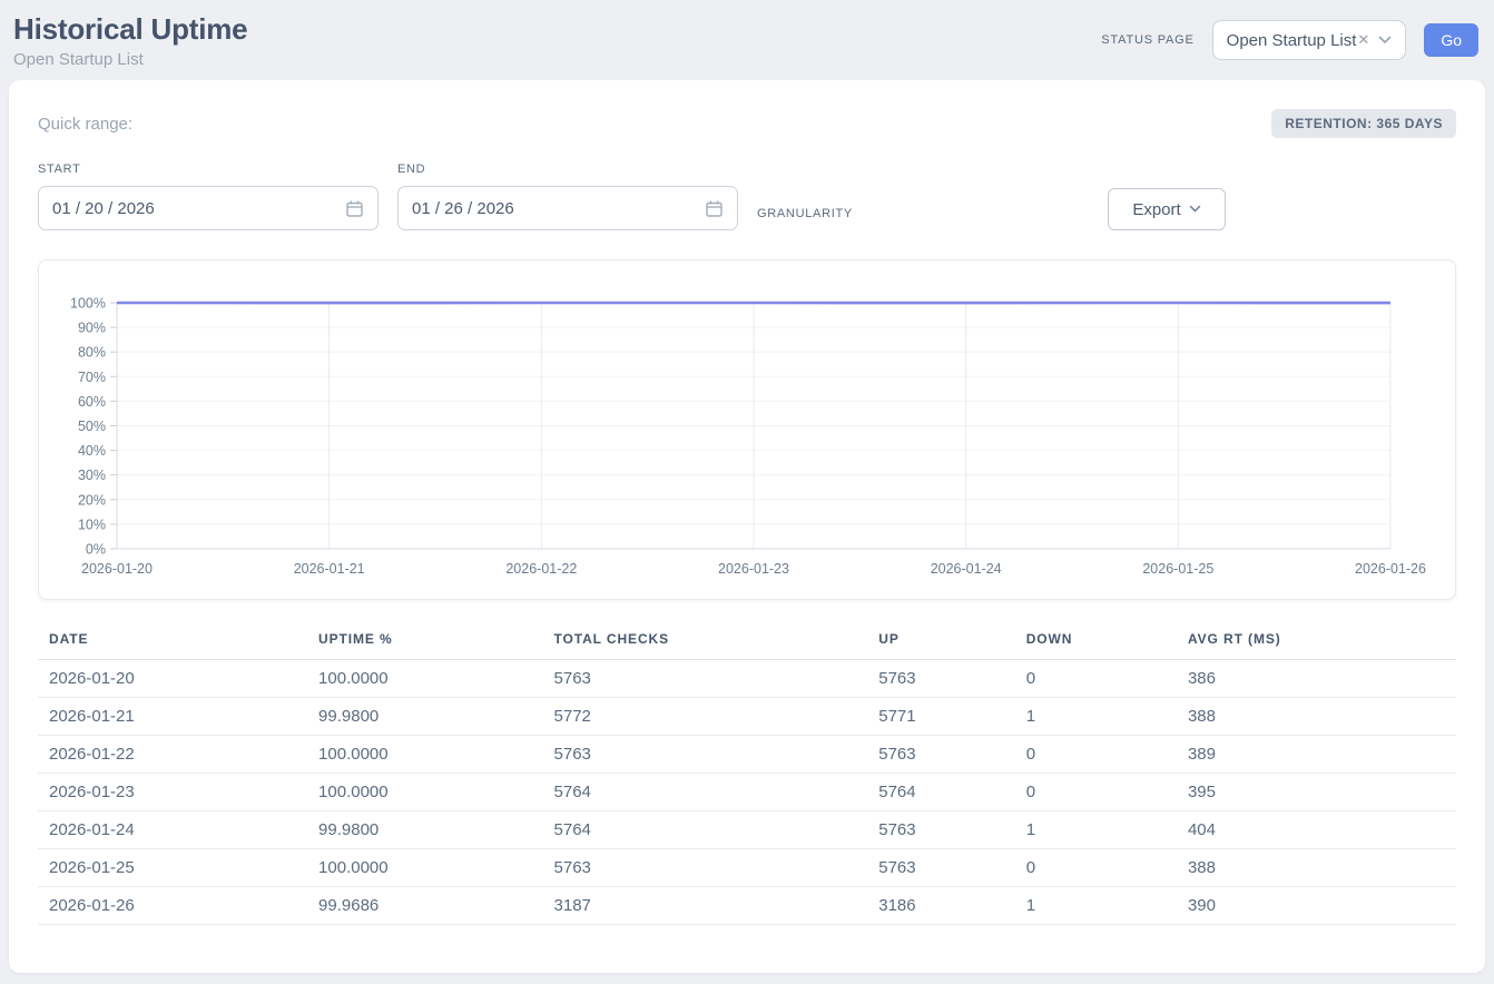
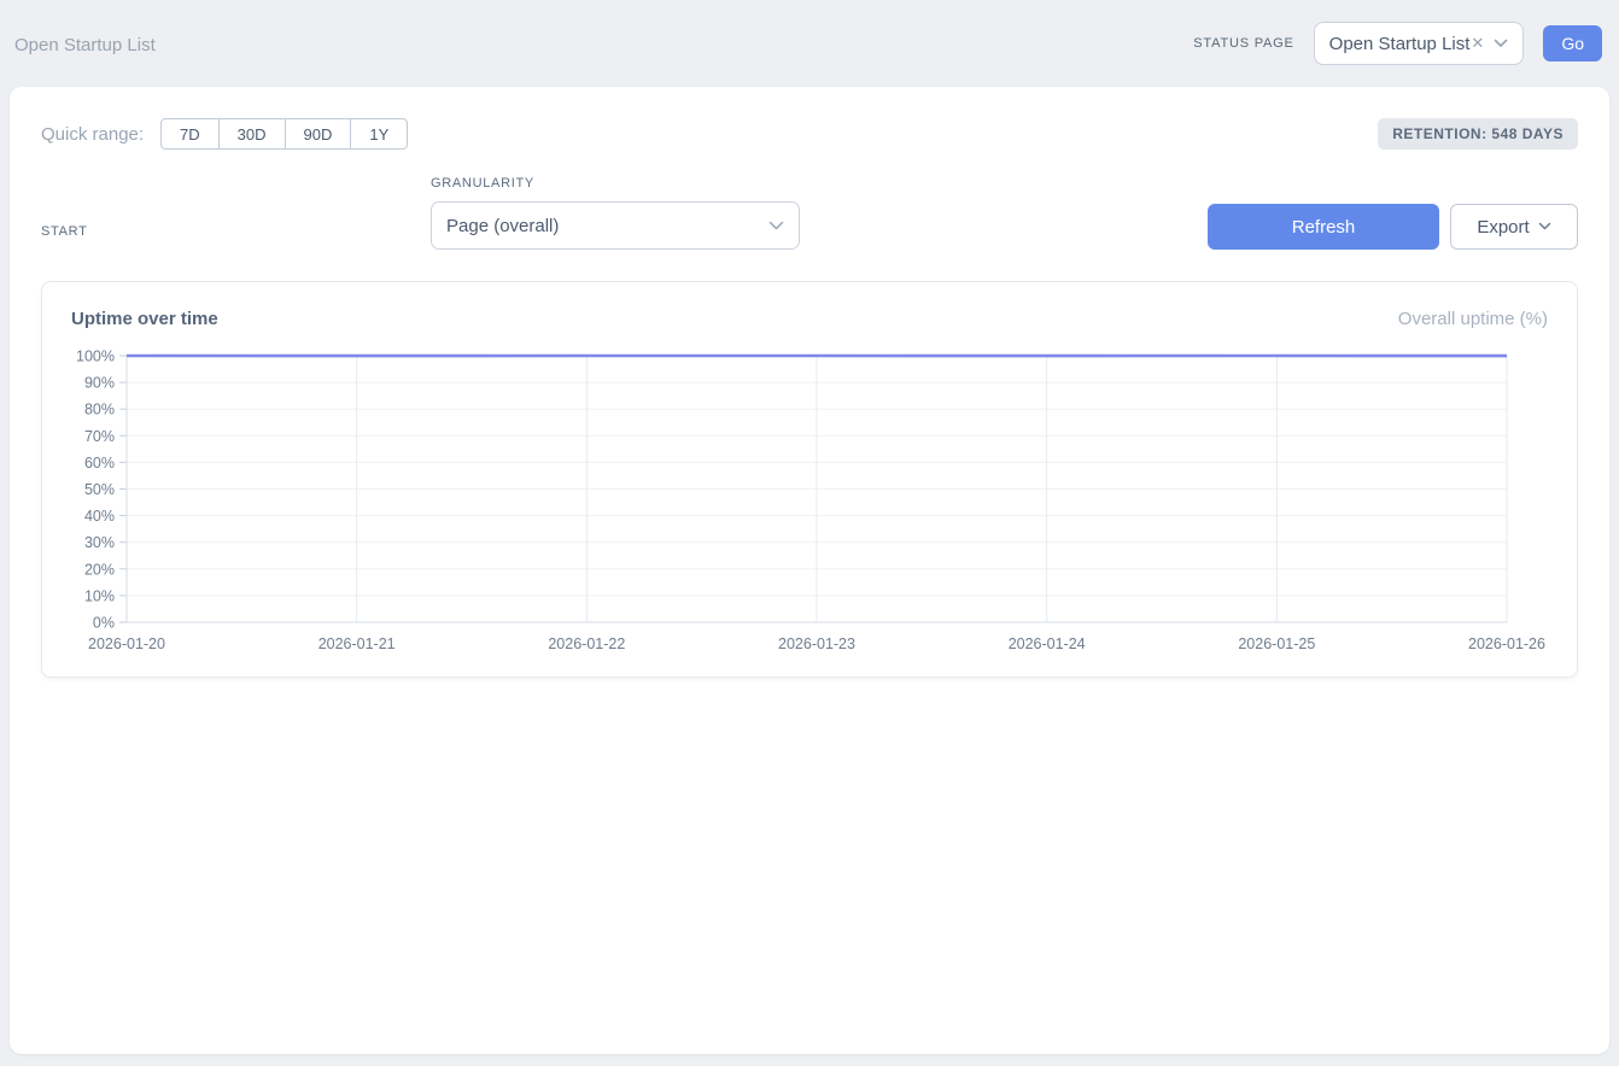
- Historical Uptime
  Open Startup List
  STATUS PAGE
  Open Startup List
  ✕
  Go
  Quick range:
+ 7D
+ 30D
+ 90D
+ 1Y
- RETENTION: 365 DAYS
+ RETENTION: 548 DAYS
  START
- 01 / 20 / 2026
- END
- 01 / 26 / 2026
  GRANULARITY
+ Page (overall)
+ Refresh
  Export
+ Uptime over time
+ Overall uptime (%)
  0%
  10%
  20%
  30%
  40%
  50%
  60%
  70%
  80%
  90%
  100%
  2026-01-20
  2026-01-21
  2026-01-22
  2026-01-23
  2026-01-24
  2026-01-25
  2026-01-26
- DATE	UPTIME %	TOTAL CHECKS	UP	DOWN	AVG RT (MS)
- 2026-01-20	100.0000	5763	5763	0	386
- 2026-01-21	99.9800	5772	5771	1	388
- 2026-01-22	100.0000	5763	5763	0	389
- 2026-01-23	100.0000	5764	5764	0	395
- 2026-01-24	99.9800	5764	5763	1	404
- 2026-01-25	100.0000	5763	5763	0	388
- 2026-01-26	99.9686	3187	3186	1	390
